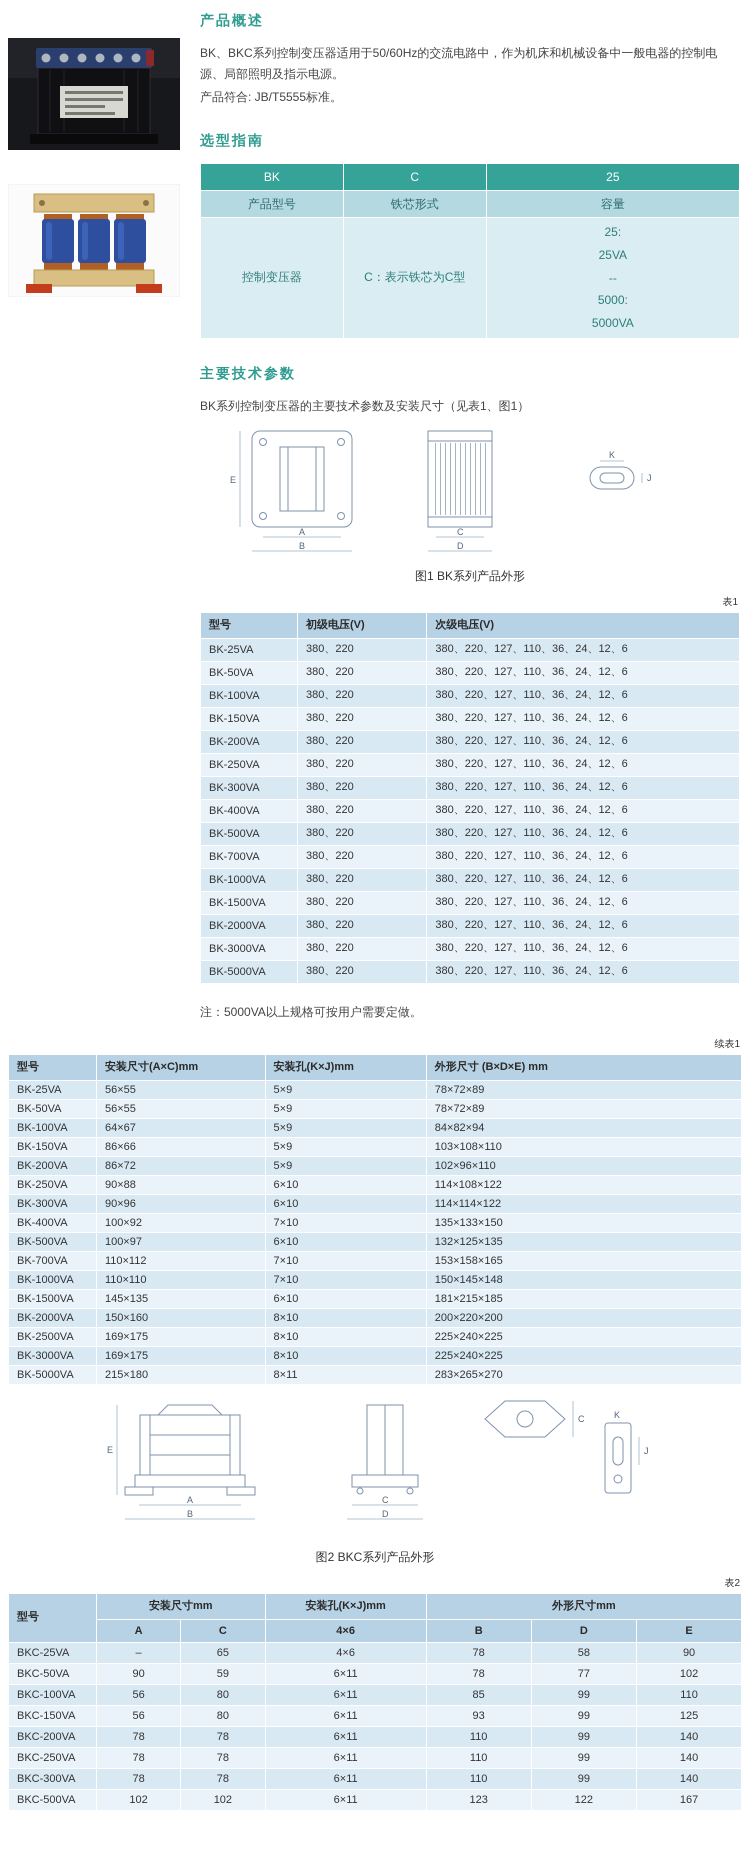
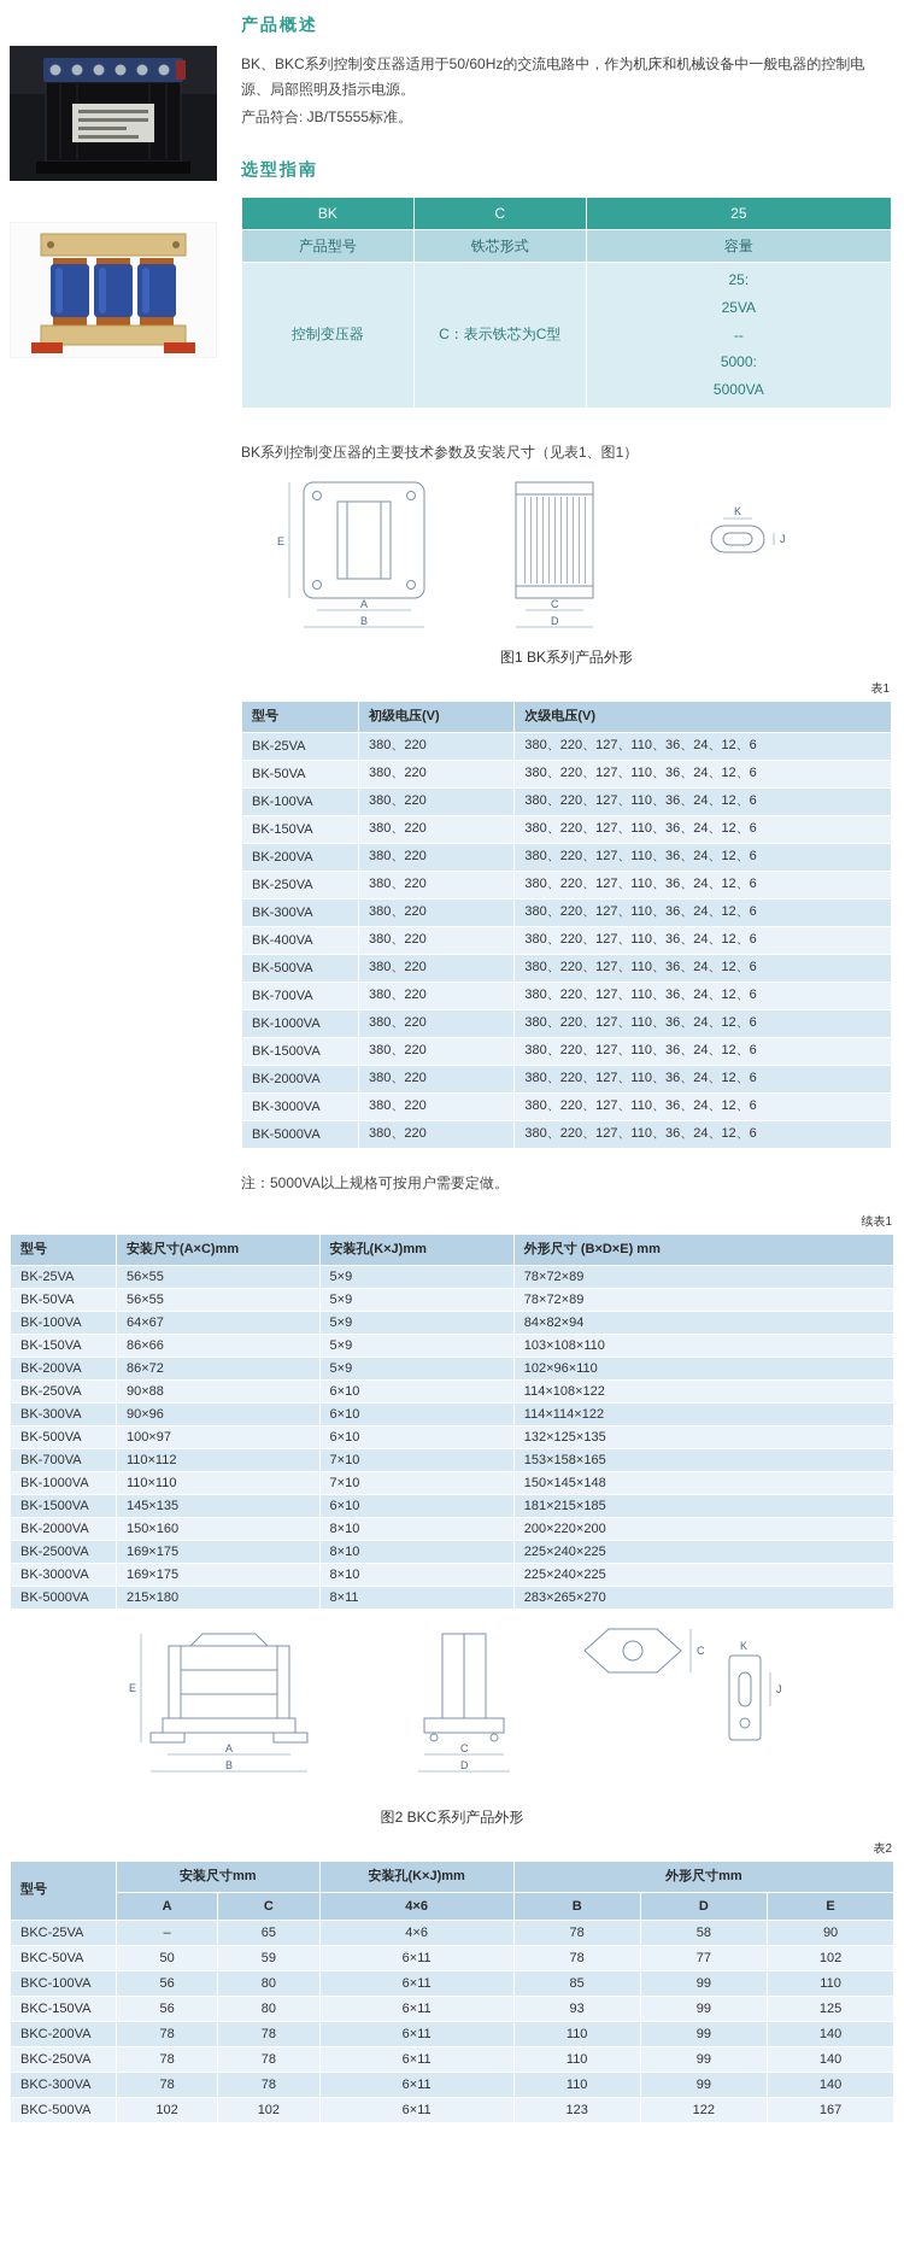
  产品概述
  BK、BKC系列控制变压器适用于50/60Hz的交流电路中，作为机床和机械设备中一般电器的控制电源、局部照明及指示电源。
  产品符合: JB/T5555标准。
  选型指南
  BK	C	25
  产品型号	铁芯形式	容量
  控制变压器	C：表示铁芯为C型	25: 25VA -- 5000: 5000VA
- 主要技术参数
  BK系列控制变压器的主要技术参数及安装尺寸（见表1、图1）
  E
  A
  B
  C
  D
  K
  J
  图1 BK系列产品外形
  表1
  型号	初级电压(V)	次级电压(V)
  BK-25VA	380、220	380、220、127、110、36、24、12、6
  BK-50VA	380、220	380、220、127、110、36、24、12、6
  BK-100VA	380、220	380、220、127、110、36、24、12、6
  BK-150VA	380、220	380、220、127、110、36、24、12、6
  BK-200VA	380、220	380、220、127、110、36、24、12、6
  BK-250VA	380、220	380、220、127、110、36、24、12、6
  BK-300VA	380、220	380、220、127、110、36、24、12、6
  BK-400VA	380、220	380、220、127、110、36、24、12、6
  BK-500VA	380、220	380、220、127、110、36、24、12、6
  BK-700VA	380、220	380、220、127、110、36、24、12、6
  BK-1000VA	380、220	380、220、127、110、36、24、12、6
  BK-1500VA	380、220	380、220、127、110、36、24、12、6
  BK-2000VA	380、220	380、220、127、110、36、24、12、6
  BK-3000VA	380、220	380、220、127、110、36、24、12、6
  BK-5000VA	380、220	380、220、127、110、36、24、12、6
  注：5000VA以上规格可按用户需要定做。
  续表1
  型号	安装尺寸(A×C)mm	安装孔(K×J)mm	外形尺寸 (B×D×E) mm
  BK-25VA	56×55	5×9	78×72×89
  BK-50VA	56×55	5×9	78×72×89
  BK-100VA	64×67	5×9	84×82×94
  BK-150VA	86×66	5×9	103×108×110
  BK-200VA	86×72	5×9	102×96×110
  BK-250VA	90×88	6×10	114×108×122
  BK-300VA	90×96	6×10	114×114×122
- BK-400VA	100×92	7×10	135×133×150
  BK-500VA	100×97	6×10	132×125×135
  BK-700VA	110×112	7×10	153×158×165
  BK-1000VA	110×110	7×10	150×145×148
  BK-1500VA	145×135	6×10	181×215×185
  BK-2000VA	150×160	8×10	200×220×200
  BK-2500VA	169×175	8×10	225×240×225
  BK-3000VA	169×175	8×10	225×240×225
  BK-5000VA	215×180	8×11	283×265×270
  E
  A
  B
  C
  D
  C
  K
  J
  图2 BKC系列产品外形
  表2
  型号	安装尺寸mm	安装孔(K×J)mm	外形尺寸mm
  A	C	4×6	B	D	E
  BKC-25VA	–	65	4×6	78	58	90
- BKC-50VA	90	59	6×11	78	77	102
+ BKC-50VA	50	59	6×11	78	77	102
  BKC-100VA	56	80	6×11	85	99	110
  BKC-150VA	56	80	6×11	93	99	125
  BKC-200VA	78	78	6×11	110	99	140
  BKC-250VA	78	78	6×11	110	99	140
  BKC-300VA	78	78	6×11	110	99	140
  BKC-500VA	102	102	6×11	123	122	167
